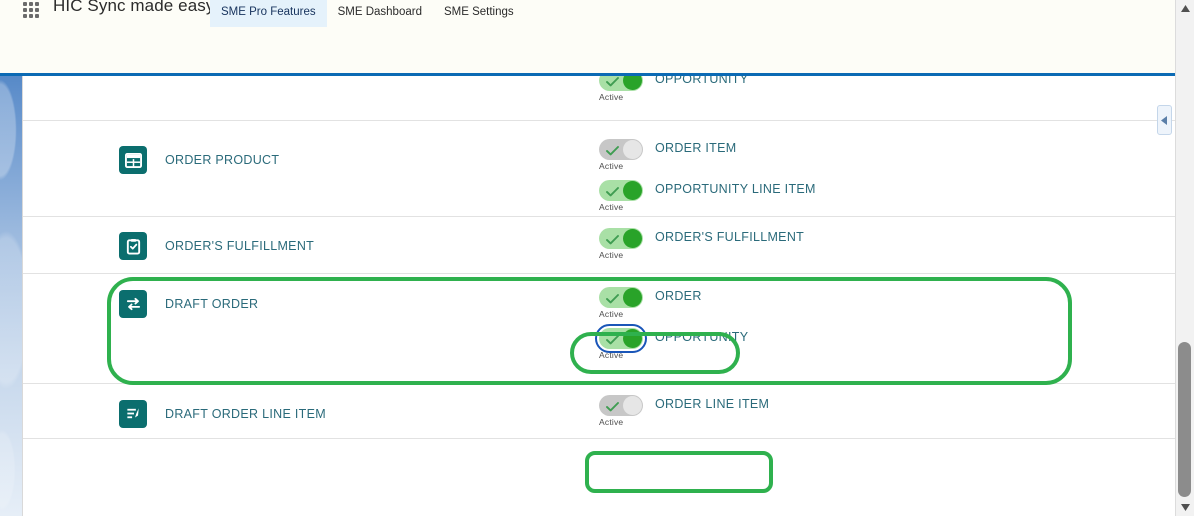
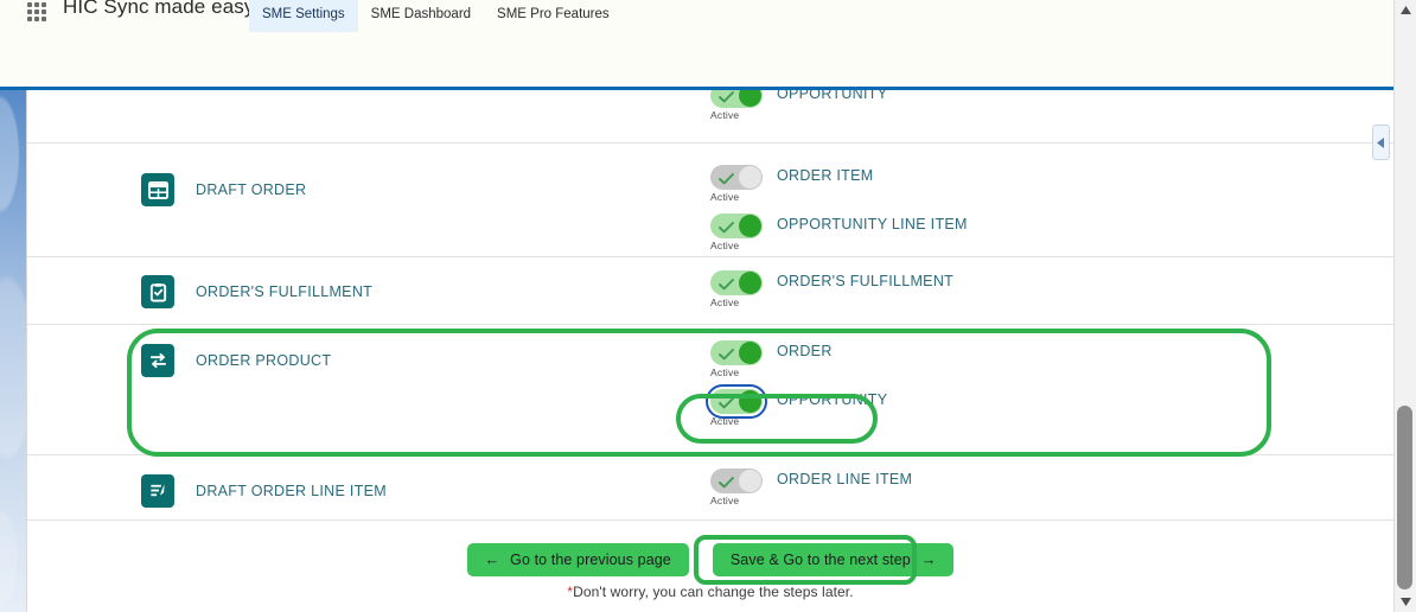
  HIC Sync made eas
- SME Pro Features
+ SME Settings
  SME Dashboard
- SME Settings
+ SME Pro Features
  Active
  OPPORTUNITY
- ORDER PRODUCT
+ DRAFT ORDER
  Active
  ORDER ITEM
  Active
  OPPORTUNITY LINE ITEM
  ORDER'S FULFILLMENT
  Active
  ORDER'S FULFILLMENT
- DRAFT ORDER
+ ORDER PRODUCT
  Active
  ORDER
  Active
  OPPORTUNITY
  DRAFT ORDER LINE ITEM
  Active
  ORDER LINE ITEM
+ ←
+ Go to the previous page
+ Save & Go to the next step
+ →
+ *Don't worry, you can change the steps later.
